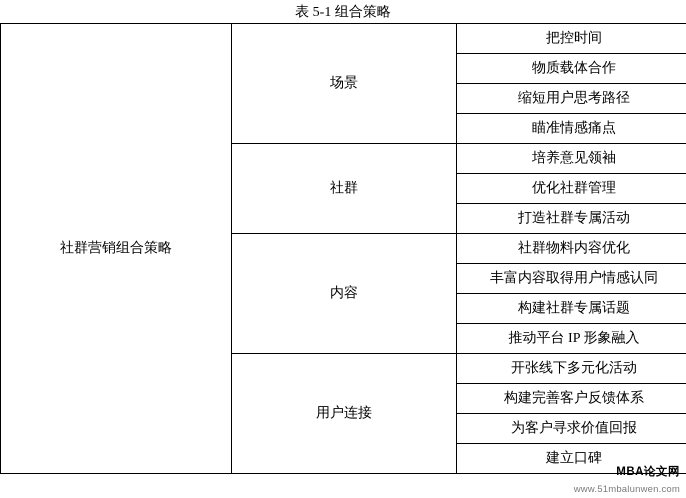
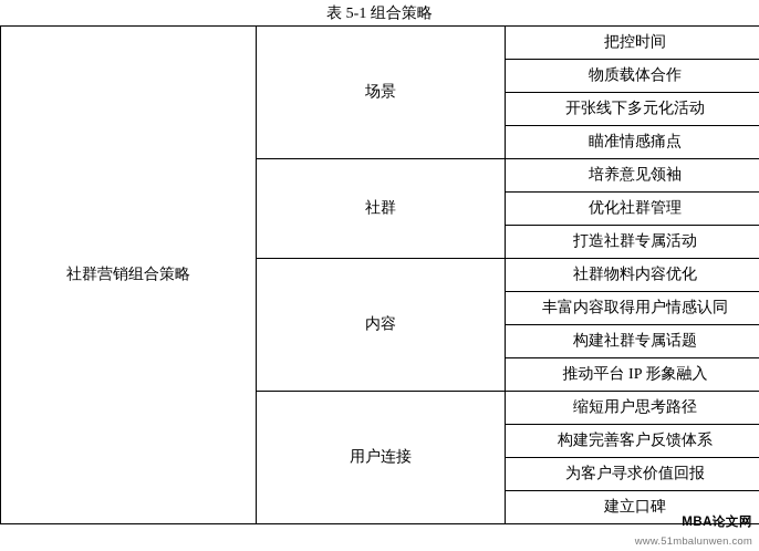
  表 5-1 组合策略
  社群营销组合策略	场景	把控时间
  物质载体合作
- 缩短用户思考路径
+ 开张线下多元化活动
  瞄准情感痛点
  社群	培养意见领袖
  优化社群管理
  打造社群专属活动
  内容	社群物料内容优化
  丰富内容取得用户情感认同
  构建社群专属话题
  推动平台 IP 形象融入
- 用户连接	开张线下多元化活动
+ 用户连接	缩短用户思考路径
  构建完善客户反馈体系
  为客户寻求价值回报
  建立口碑
  MBA论文网
  www.51mbalunwen.com
